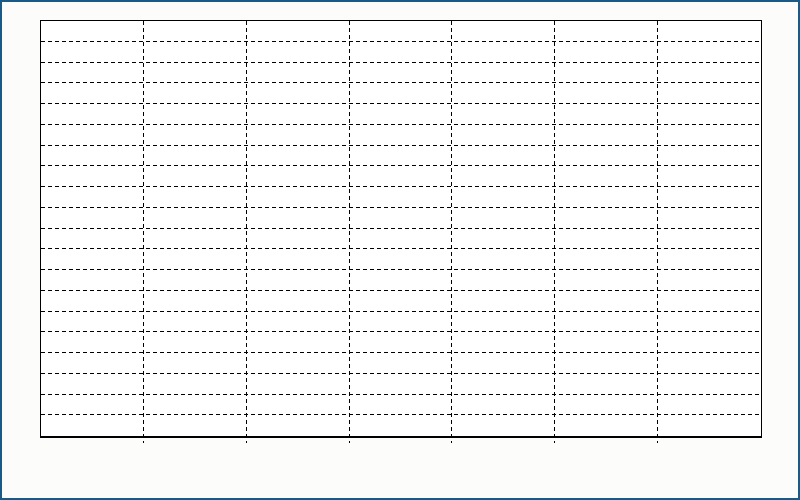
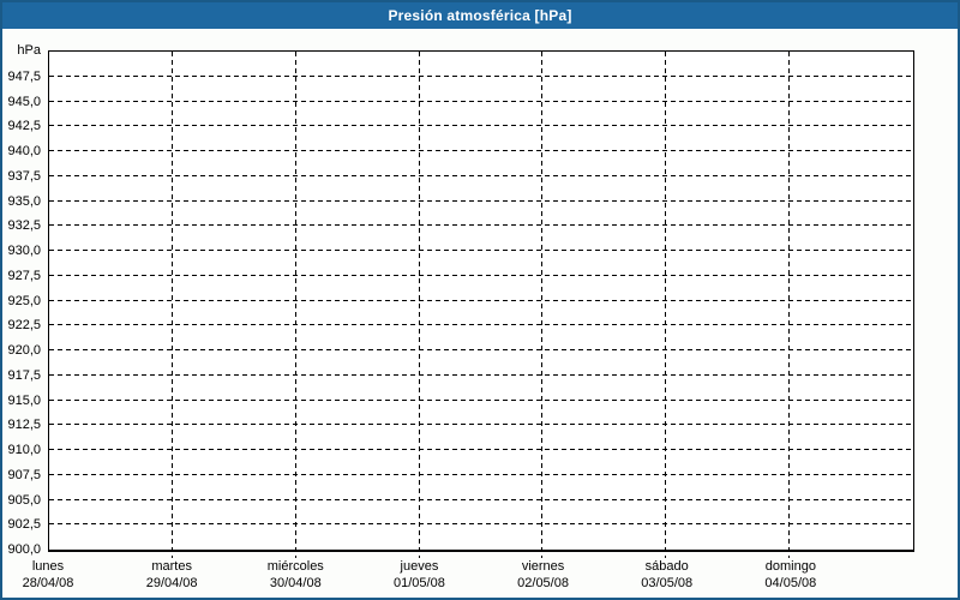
+ Presión atmosférica [hPa]
+ hPa
+ 947,5
+ 945,0
+ 942,5
+ 940,0
+ 937,5
+ 935,0
+ 932,5
+ 930,0
+ 927,5
+ 925,0
+ 922,5
+ 920,0
+ 917,5
+ 915,0
+ 912,5
+ 910,0
+ 907,5
+ 905,0
+ 902,5
+ 900,0
+ lunes
+ 28/04/08
+ martes
+ 29/04/08
+ miércoles
+ 30/04/08
+ jueves
+ 01/05/08
+ viernes
+ 02/05/08
+ sábado
+ 03/05/08
+ domingo
+ 04/05/08
